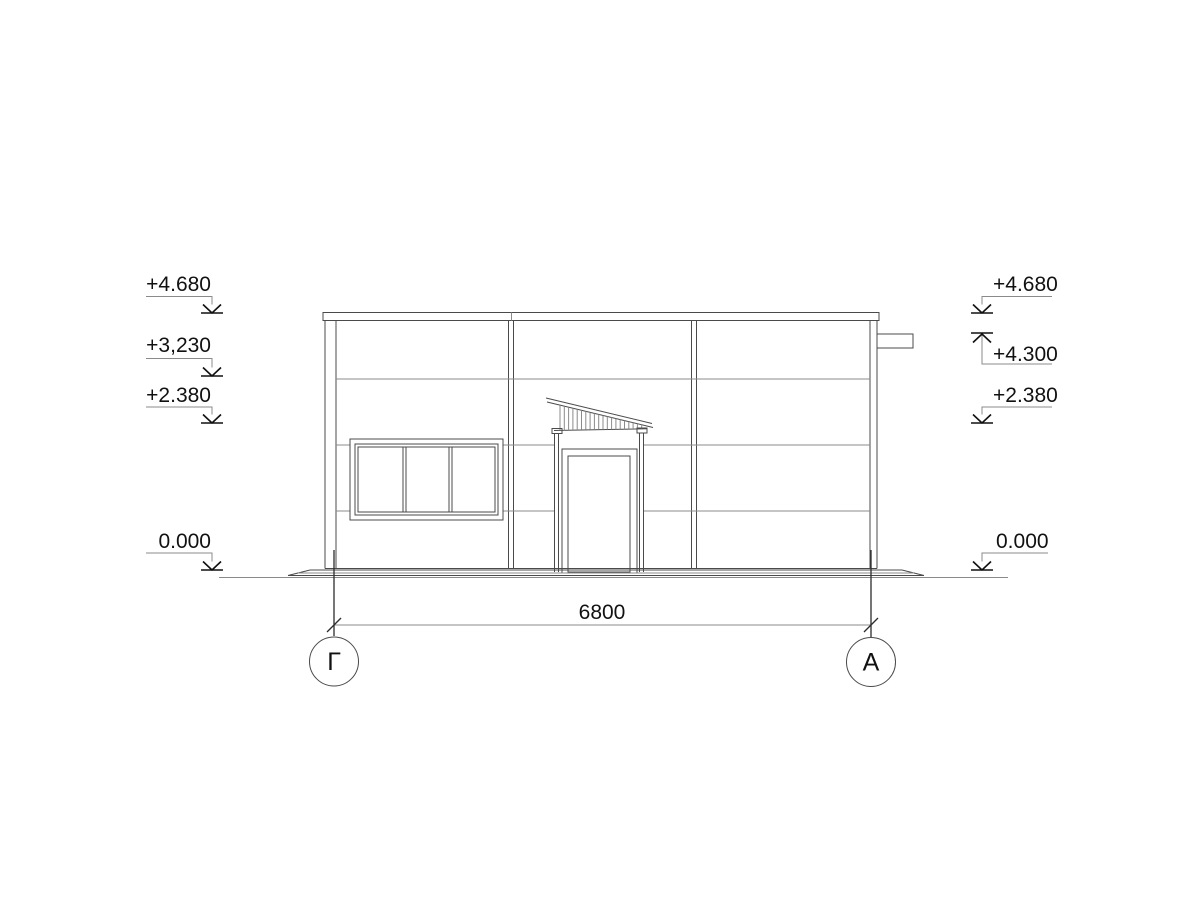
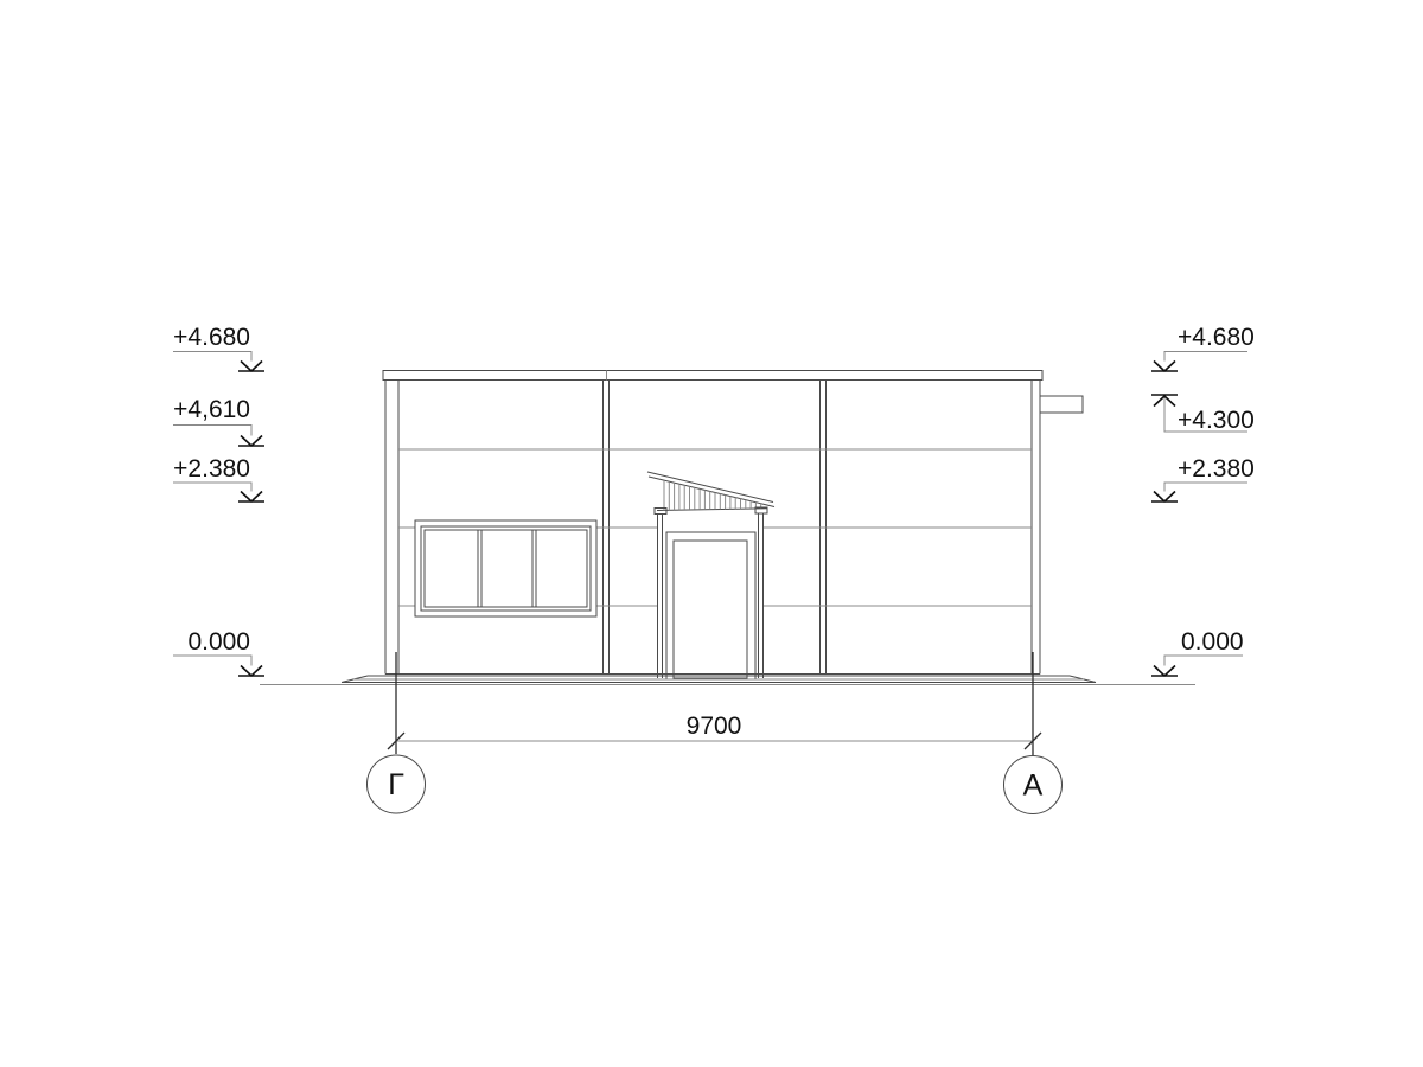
  +4.680
- +3,230
+ +4,610
  +2.380
  0.000
  +4.680
  +4.300
  +2.380
  0.000
- 6800
+ 9700
  Г
  А
